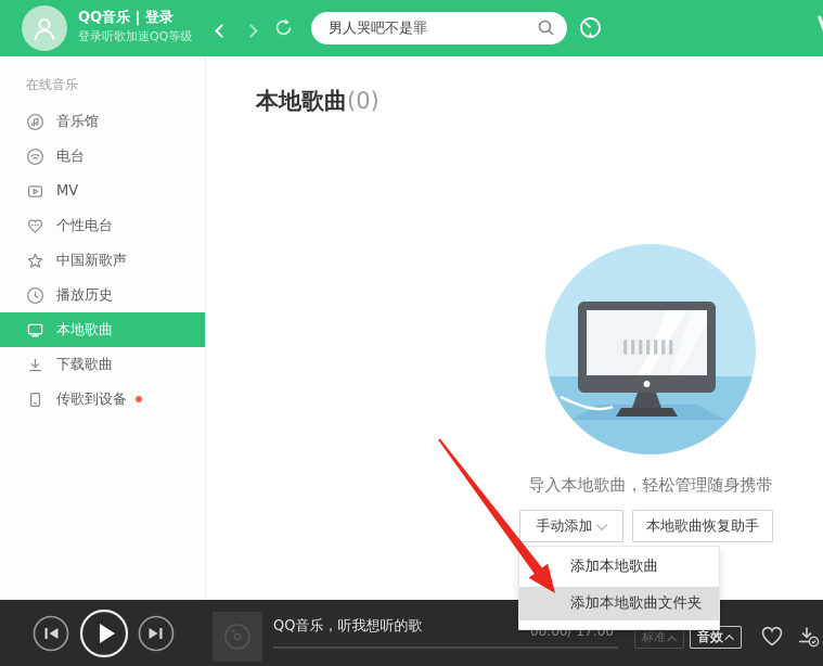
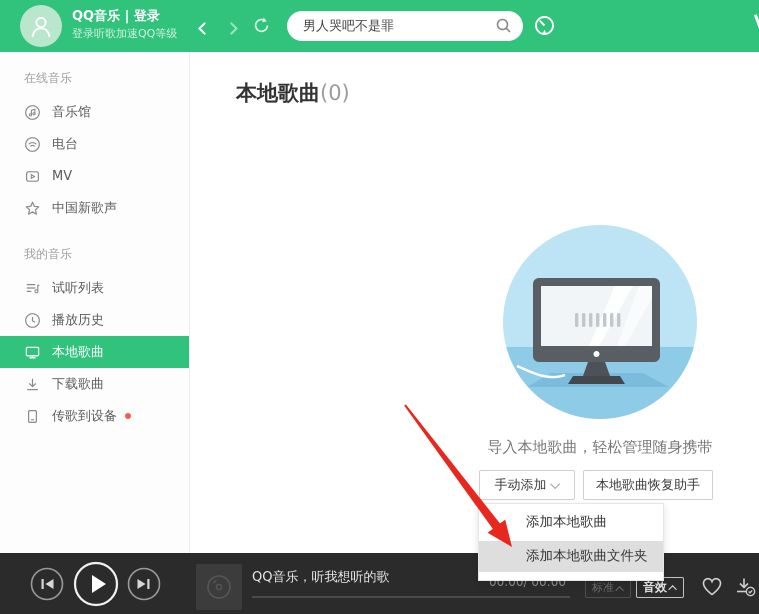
  QQ音乐 | 登录
  登录听歌加速QQ等级
  男人哭吧不是罪
  在线音乐
  音乐馆
  电台
  MV
- 个性电台
  中国新歌声
+ 我的音乐
+ 试听列表
  播放历史
  本地歌曲
  下载歌曲
  传歌到设备
  本地歌曲(0)
  导入本地歌曲，轻松管理随身携带
  手动添加
  本地歌曲恢复助手
  添加本地歌曲
  添加本地歌曲文件夹
  QQ音乐，听我想听的歌
- 00:00/ 17:00
+ 00:00/ 00:00
  标准
  音效
